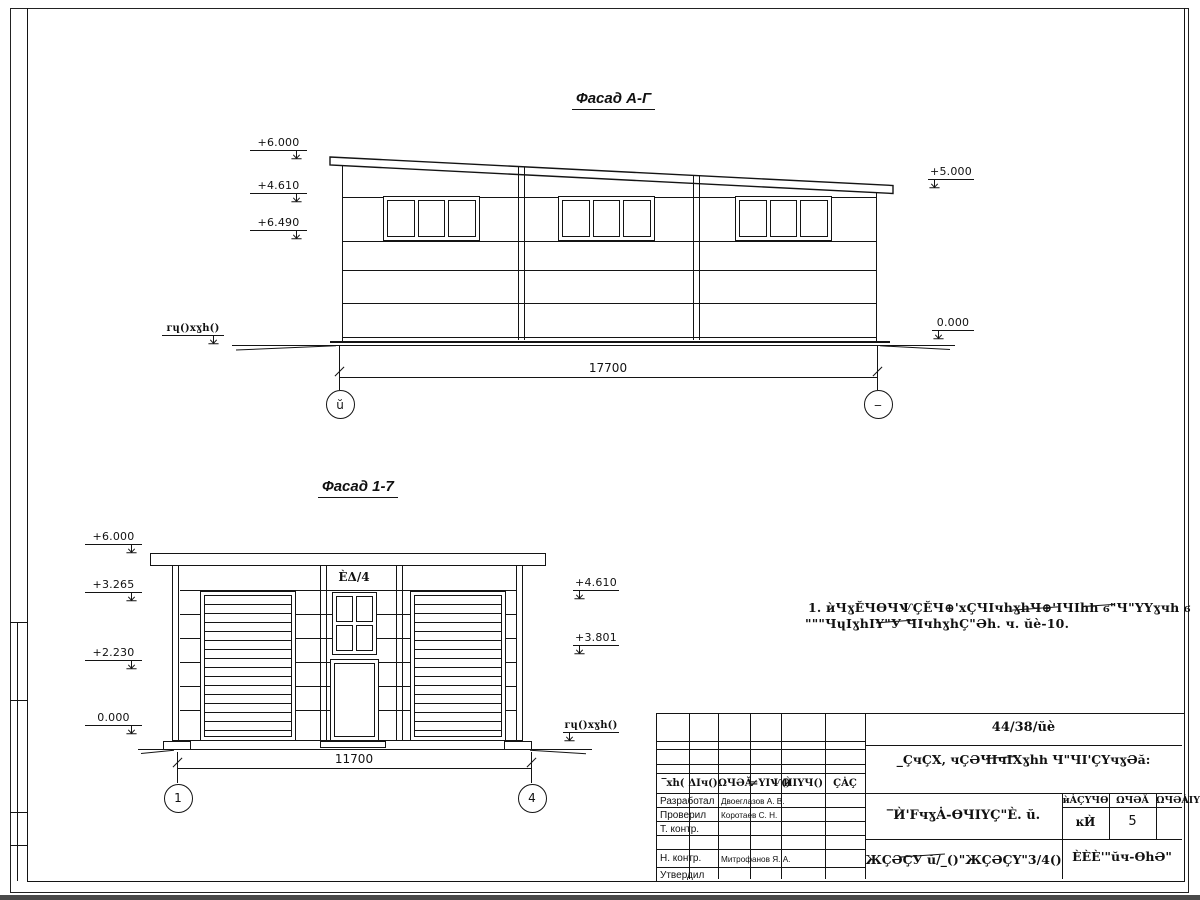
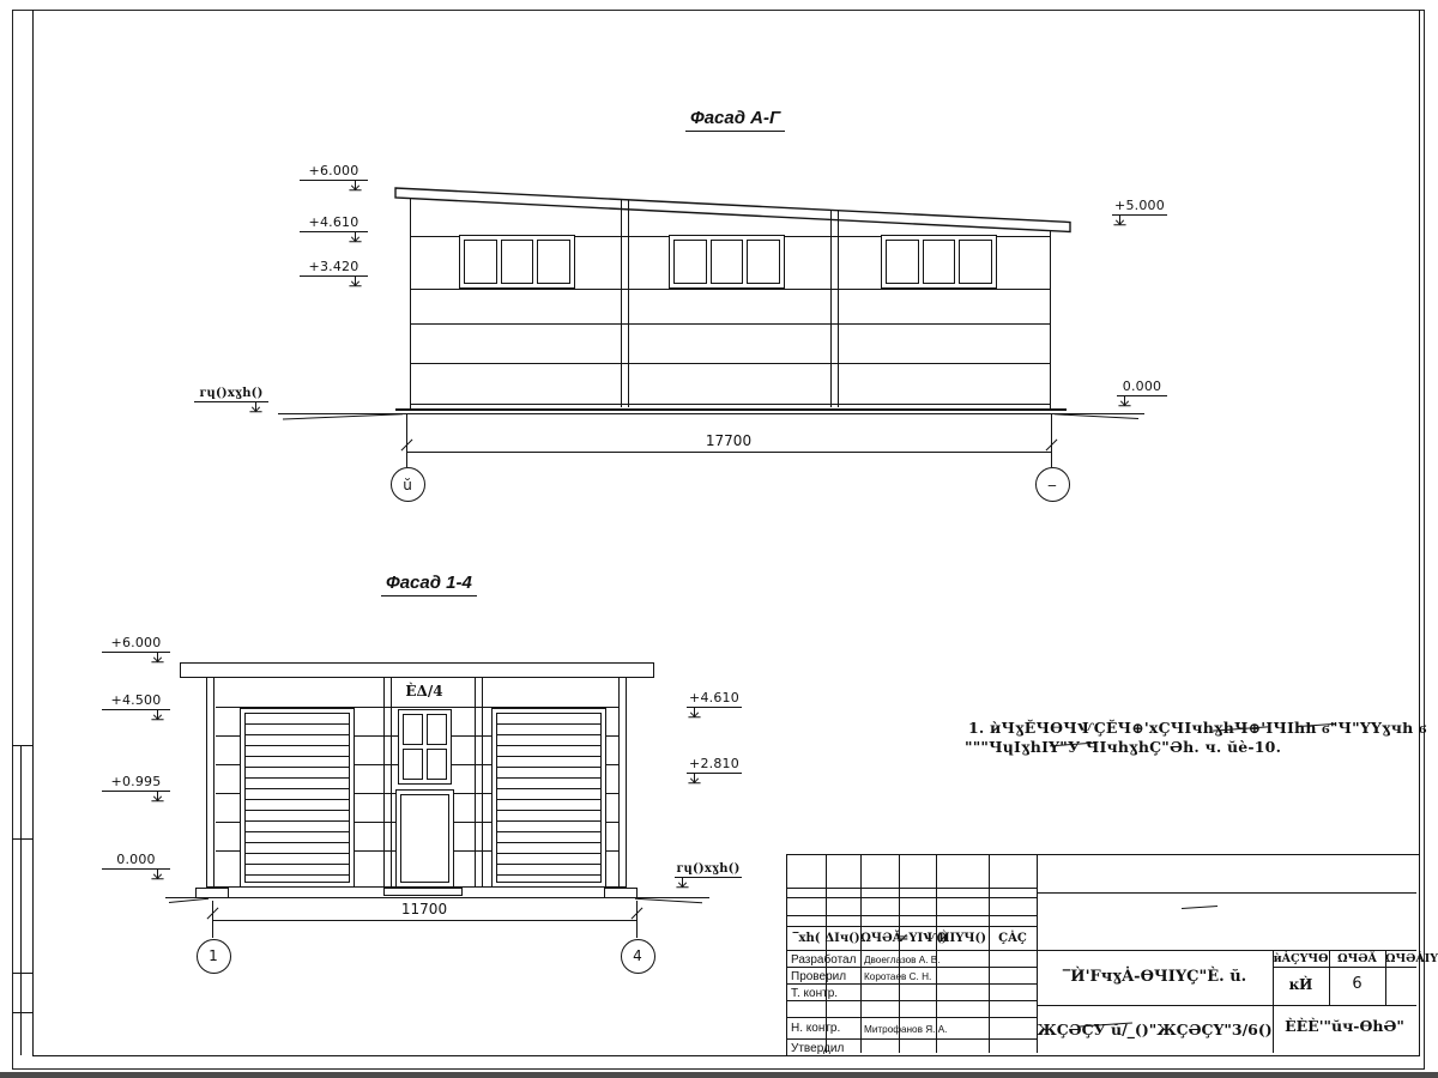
  Фасад А-Г
  +6.000
  +4.610
- +6.490
+ +3.420
  +5.000
  0.000
  ᴦɥ()xɣh()
  17700
  ŭ
  ‒
- Фасад 1-7
+ Фасад 1-4
  ÈΔ/4
  +6.000
- +3.265
+ +4.500
- +2.230
+ +0.995
  0.000
  +4.610
- +3.801
+ +2.810
  ᴦɥ()xɣh()
  11700
  1
  4
  1. ѝЧɣĔЧѲЧѰÇĔЧ⊕'xÇЧIчhɣhЧ⊕'IЧIhһ ϭ"Ч"ҮҮɣчһ ϭ
  """ЧɥIɣhIҮ"У ЧIчhɣhÇ"Əh. ч. ŭè-10.
  ‾хh(
  ΔIч()
  ΩЧƏĂ
  ЍIҮЧ()
  ÇȦÇ
  Разработал
  Двоеглазов А. В.
  Проверил
  Коротаев С. Н.
  Т. контр.
  Н. контр.
  Митрофанов Я. А.
  Утвердил
- 44/38/ŭè
- _ÇчÇХ, чÇƏЧIчIХɣhһ Ч"ЧI'ÇҮчɣƏă:
  ‾Ѝ'FчɣȦ-ѲЧIҮÇ"È. ŭ.
  ѝȦÇҮЧѲ
  ΩЧƏĂ
  ΩЧƏȦIҮ
  ĸЍ
- 5
+ 6
- ЖÇƏÇУ ŭ/_()"ЖÇƏÇҮ"3/4()
+ ЖÇƏÇУ ŭ/_()"ЖÇƏÇҮ"3/6()
  ÈÈÈ'"ŭч-ѲhƏ"
